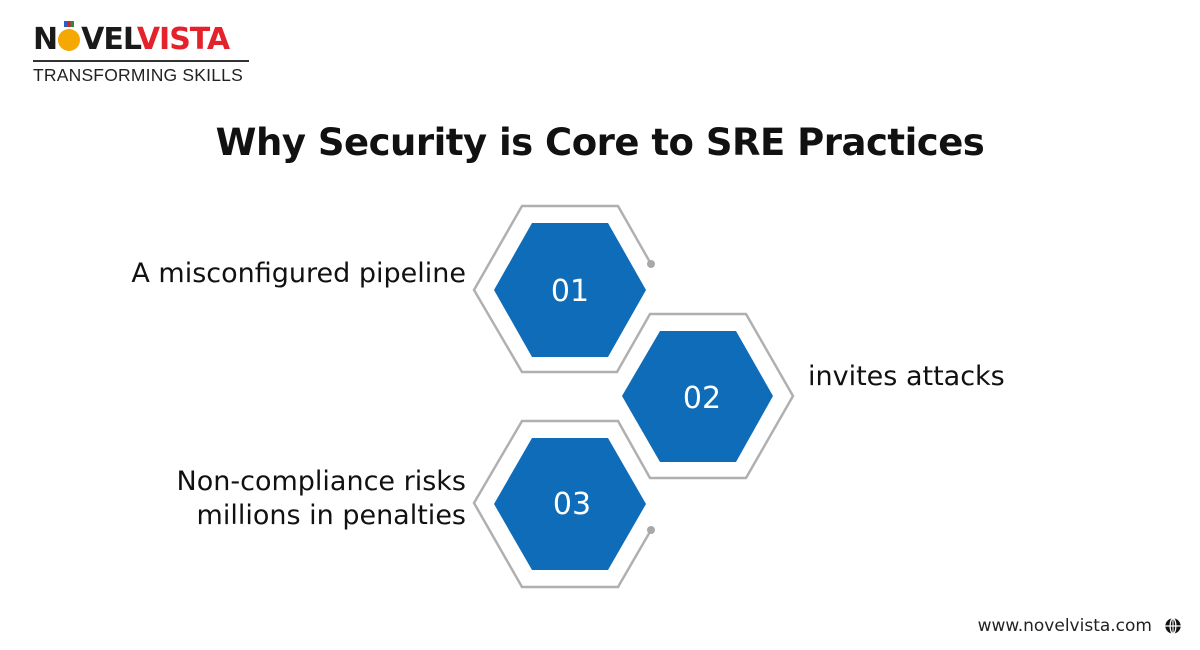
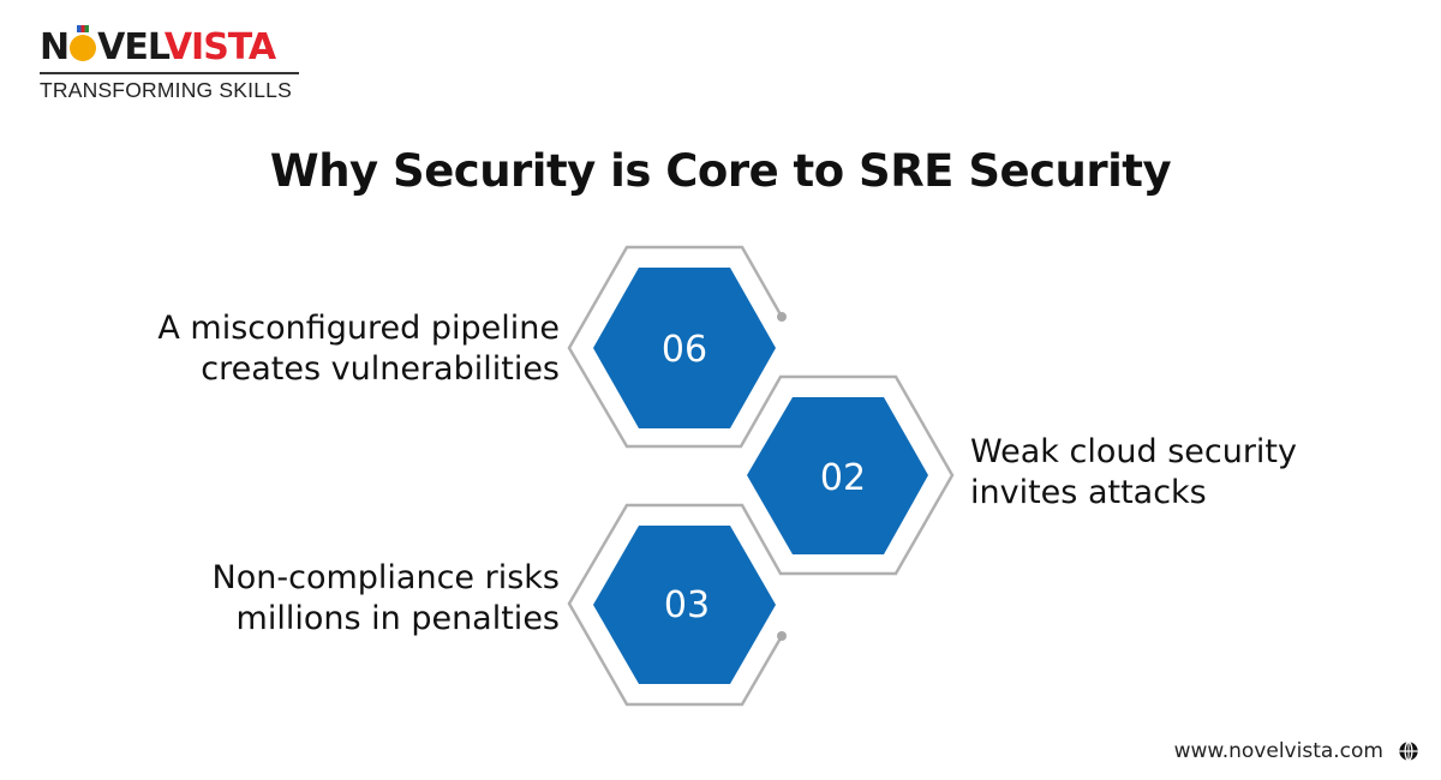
  N VELVISTA
  TRANSFORMING SKILLS
- Why Security is Core to SRE Practices
+ Why Security is Core to SRE Security
- 01
+ 06
  02
  03
  A misconfigured pipeline
+ creates vulnerabilities
+ Weak cloud security
  invites attacks
  Non-compliance risks
  millions in penalties
  www.novelvista.com
